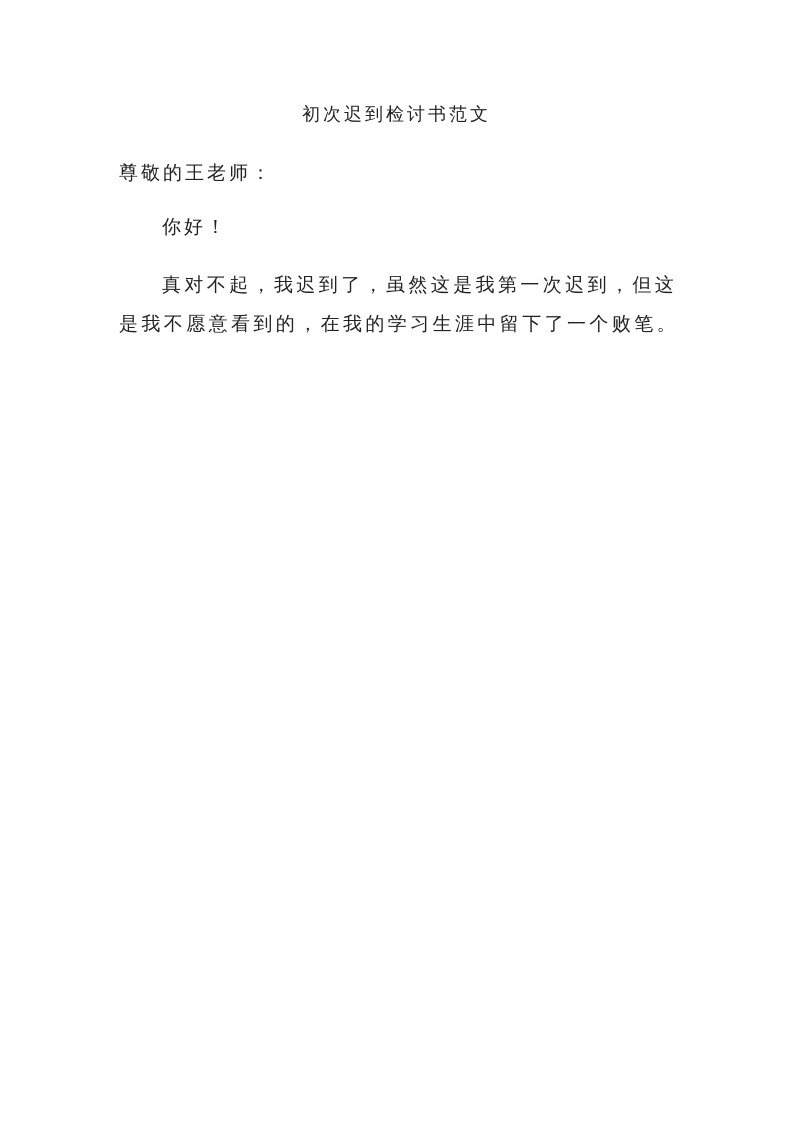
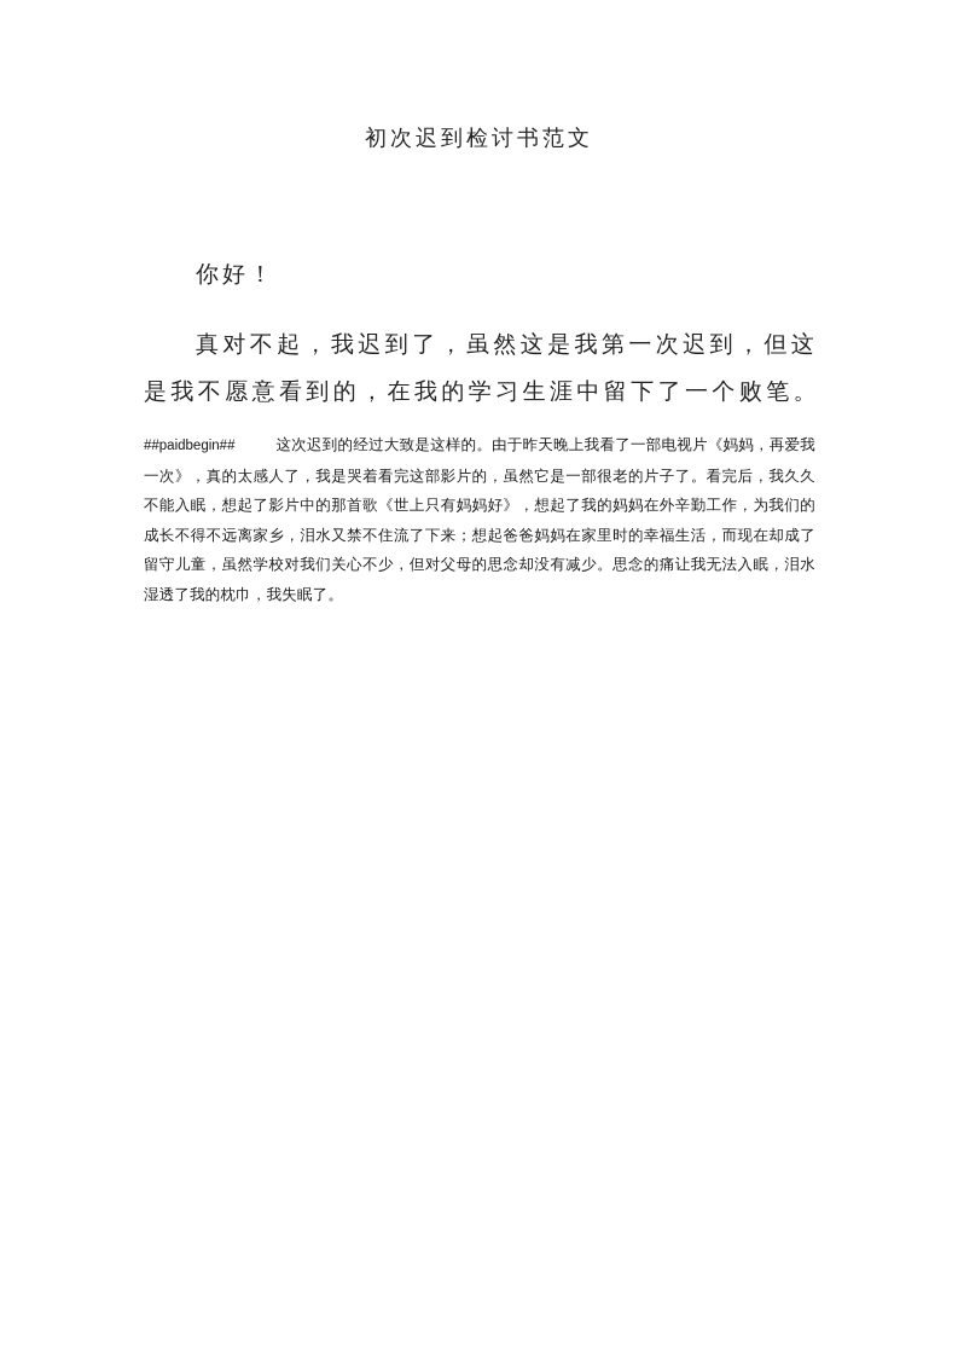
  初次迟到检讨书范文
- 尊敬的王老师：
  你好！
  真对不起，我迟到了，虽然这是我第一次迟到，但这是我不愿意看到的，在我的学习生涯中留下了一个败笔。
+ ##paidbegin## 这次迟到的经过大致是这样的。由于昨天晚上我看了一部电视片《妈妈，再爱我一次》，真的太感人了，我是哭着看完这部影片的，虽然它是一部很老的片子了。看完后，我久久不能入眠，想起了影片中的那首歌《世上只有妈妈好》，想起了我的妈妈在外辛勤工作，为我们的成长不得不远离家乡，泪水又禁不住流了下来；想起爸爸妈妈在家里时的幸福生活，而现在却成了留守儿童，虽然学校对我们关心不少，但对父母的思念却没有减少。思念的痛让我无法入眠，泪水湿透了我的枕巾，我失眠了。
